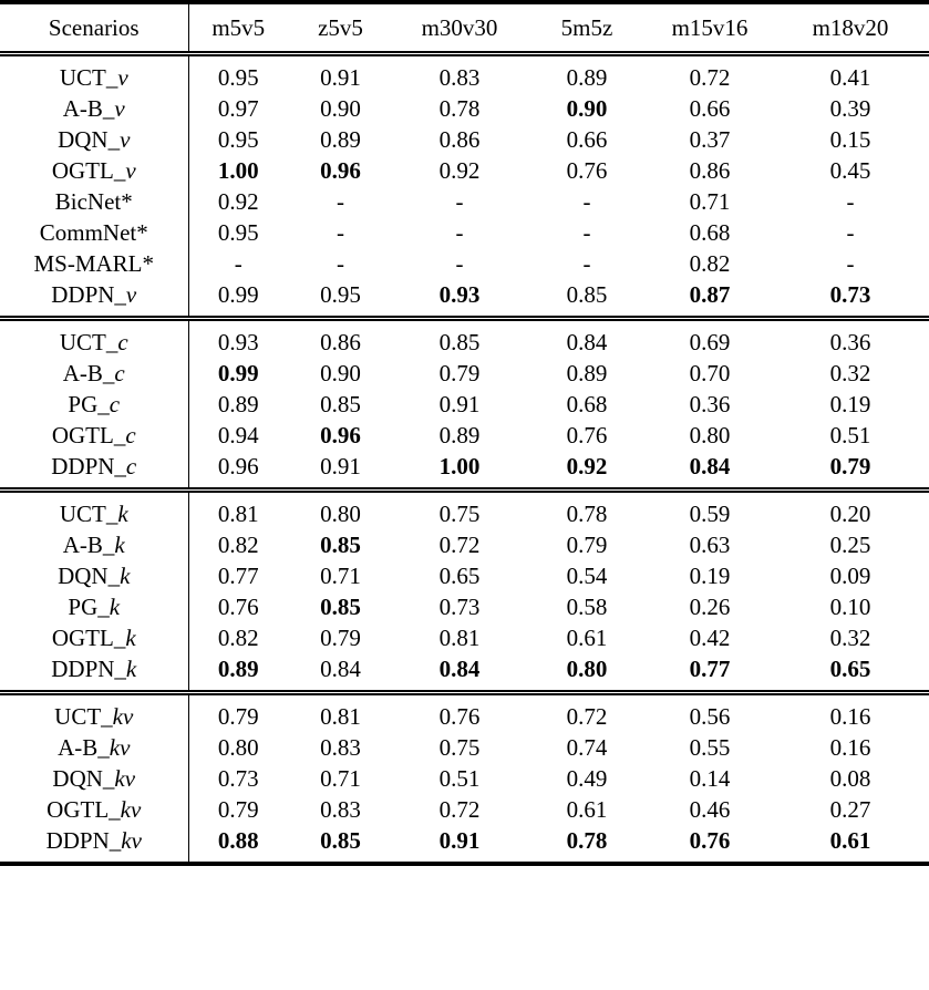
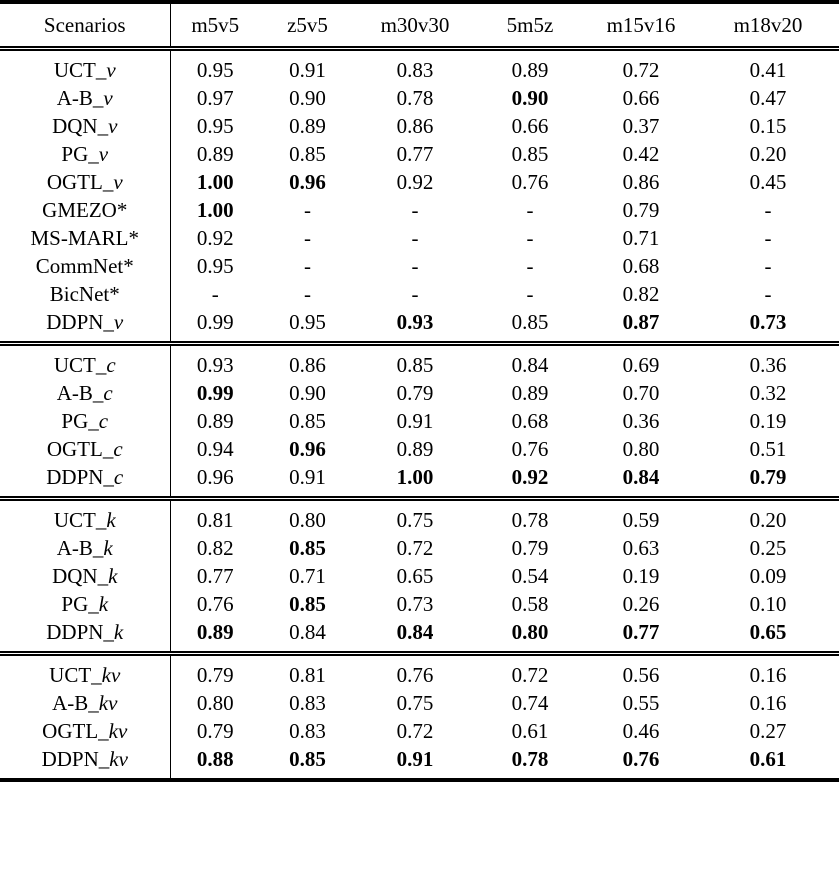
  Scenarios	m5v5	z5v5	m30v30	5m5z	m15v16	m18v20
  UCT_v	0.95	0.91	0.83	0.89	0.72	0.41
- A-B_v	0.97	0.90	0.78	0.90	0.66	0.39
+ A-B_v	0.97	0.90	0.78	0.90	0.66	0.47
  DQN_v	0.95	0.89	0.86	0.66	0.37	0.15
+ PG_v	0.89	0.85	0.77	0.85	0.42	0.20
  OGTL_v	1.00	0.96	0.92	0.76	0.86	0.45
+ GMEZO*	1.00	-	-	-	0.79	-
- BicNet*	0.92	-	-	-	0.71	-
+ MS-MARL*	0.92	-	-	-	0.71	-
  CommNet*	0.95	-	-	-	0.68	-
- MS-MARL*	-	-	-	-	0.82	-
+ BicNet*	-	-	-	-	0.82	-
  DDPN_v	0.99	0.95	0.93	0.85	0.87	0.73
  UCT_c	0.93	0.86	0.85	0.84	0.69	0.36
  A-B_c	0.99	0.90	0.79	0.89	0.70	0.32
  PG_c	0.89	0.85	0.91	0.68	0.36	0.19
  OGTL_c	0.94	0.96	0.89	0.76	0.80	0.51
  DDPN_c	0.96	0.91	1.00	0.92	0.84	0.79
  UCT_k	0.81	0.80	0.75	0.78	0.59	0.20
  A-B_k	0.82	0.85	0.72	0.79	0.63	0.25
  DQN_k	0.77	0.71	0.65	0.54	0.19	0.09
  PG_k	0.76	0.85	0.73	0.58	0.26	0.10
- OGTL_k	0.82	0.79	0.81	0.61	0.42	0.32
  DDPN_k	0.89	0.84	0.84	0.80	0.77	0.65
  UCT_kv	0.79	0.81	0.76	0.72	0.56	0.16
  A-B_kv	0.80	0.83	0.75	0.74	0.55	0.16
- DQN_kv	0.73	0.71	0.51	0.49	0.14	0.08
  OGTL_kv	0.79	0.83	0.72	0.61	0.46	0.27
  DDPN_kv	0.88	0.85	0.91	0.78	0.76	0.61
